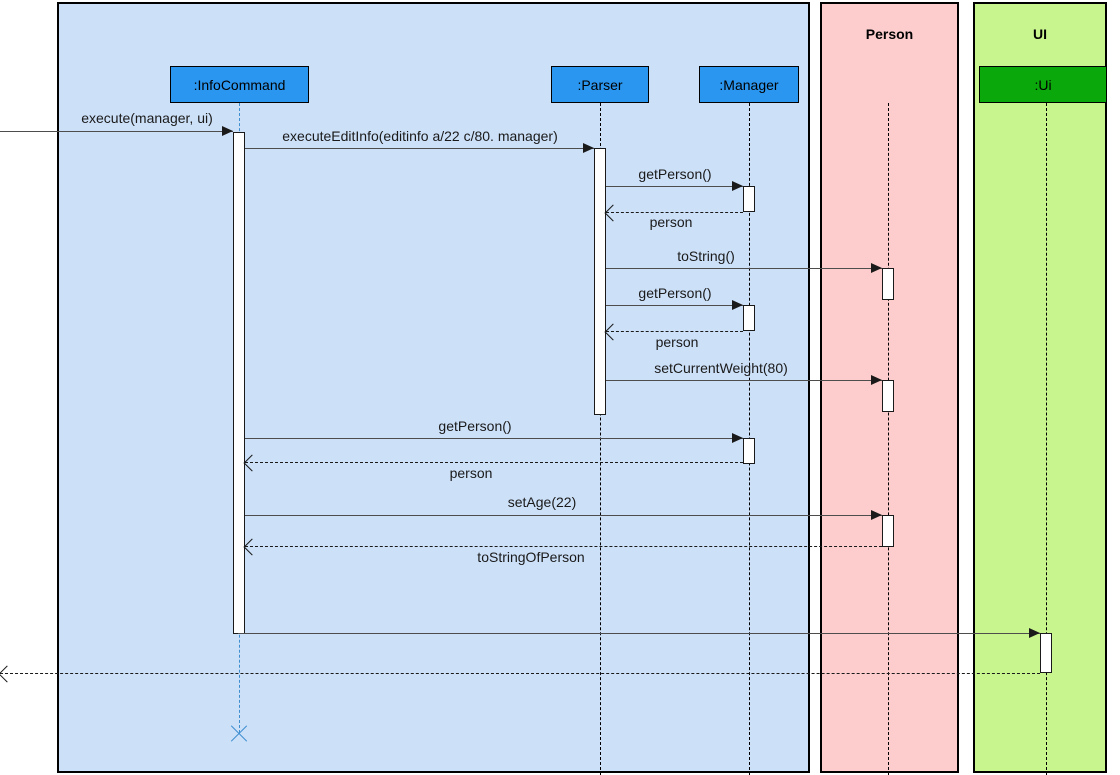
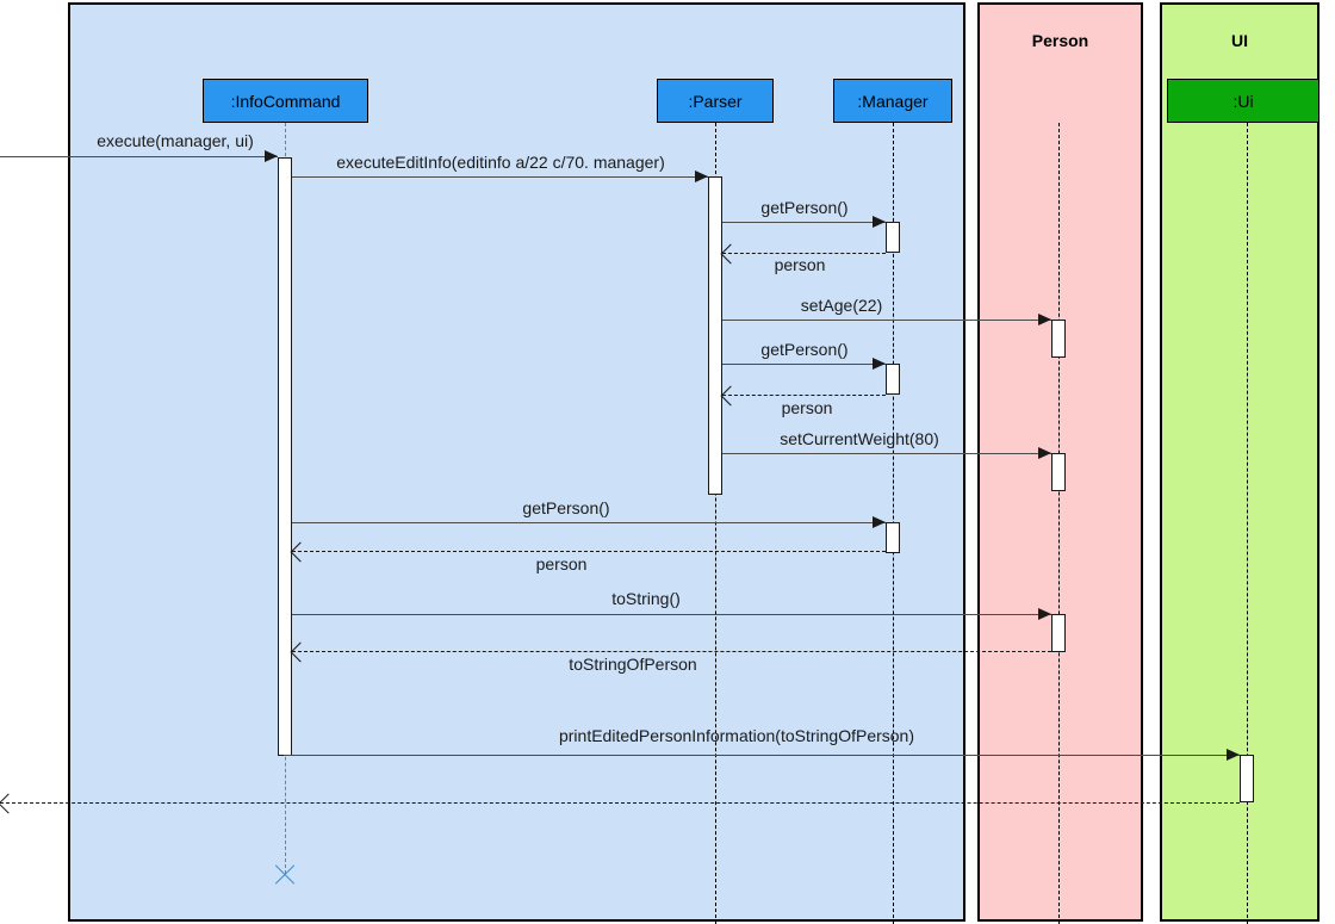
  Person
  UI
  :InfoCommand
  :Parser
  :Manager
  :Ui
  execute(manager, ui)
- executeEditInfo(editinfo a/22 c/80. manager)
+ executeEditInfo(editinfo a/22 c/70. manager)
  getPerson()
  person
- toString()
+ setAge(22)
  getPerson()
  person
  setCurrentWeight(80)
  getPerson()
  person
- setAge(22)
+ toString()
  toStringOfPerson
+ printEditedPersonInformation(toStringOfPerson)
